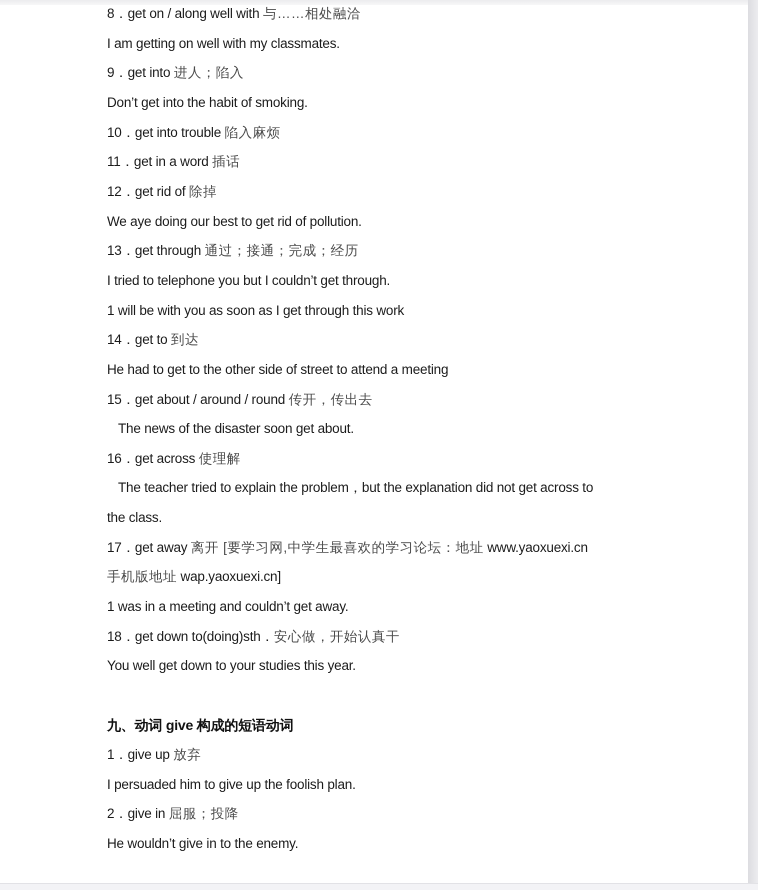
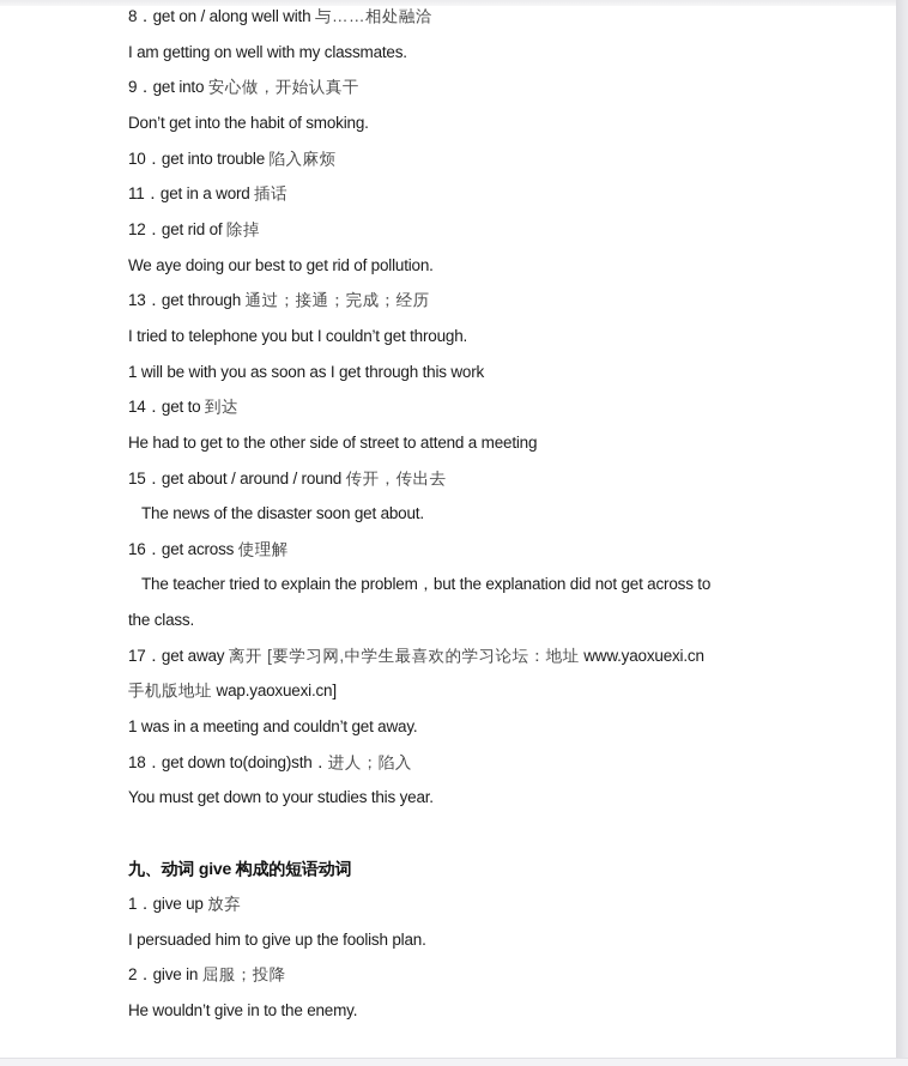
  8．get on / along well with 与……相处融洽
  I am getting on well with my classmates.
- 9．get into 进人；陷入
+ 9．get into 安心做，开始认真干
  Don’t get into the habit of smoking.
  10．get into trouble 陷入麻烦
  11．get in a word 插话
  12．get rid of 除掉
  We aye doing our best to get rid of pollution.
  13．get through 通过；接通；完成；经历
  I tried to telephone you but I couldn’t get through.
  1 will be with you as soon as I get through this work
  14．get to 到达
  He had to get to the other side of street to attend a meeting
  15．get about / around / round 传开，传出去
  The news of the disaster soon get about.
  16．get across 使理解
  The teacher tried to explain the problem，but the explanation did not get across to
  the class.
  17．get away 离开 [要学习网,中学生最喜欢的学习论坛：地址 www.yaoxuexi.cn
  手机版地址 wap.yaoxuexi.cn]
  1 was in a meeting and couldn’t get away.
- 18．get down to(doing)sth．安心做，开始认真干
+ 18．get down to(doing)sth．进人；陷入
- You well get down to your studies this year.
+ You must get down to your studies this year.
  九、动词 give 构成的短语动词
  1．give up 放弃
  I persuaded him to give up the foolish plan.
  2．give in 屈服；投降
  He wouldn’t give in to the enemy.
